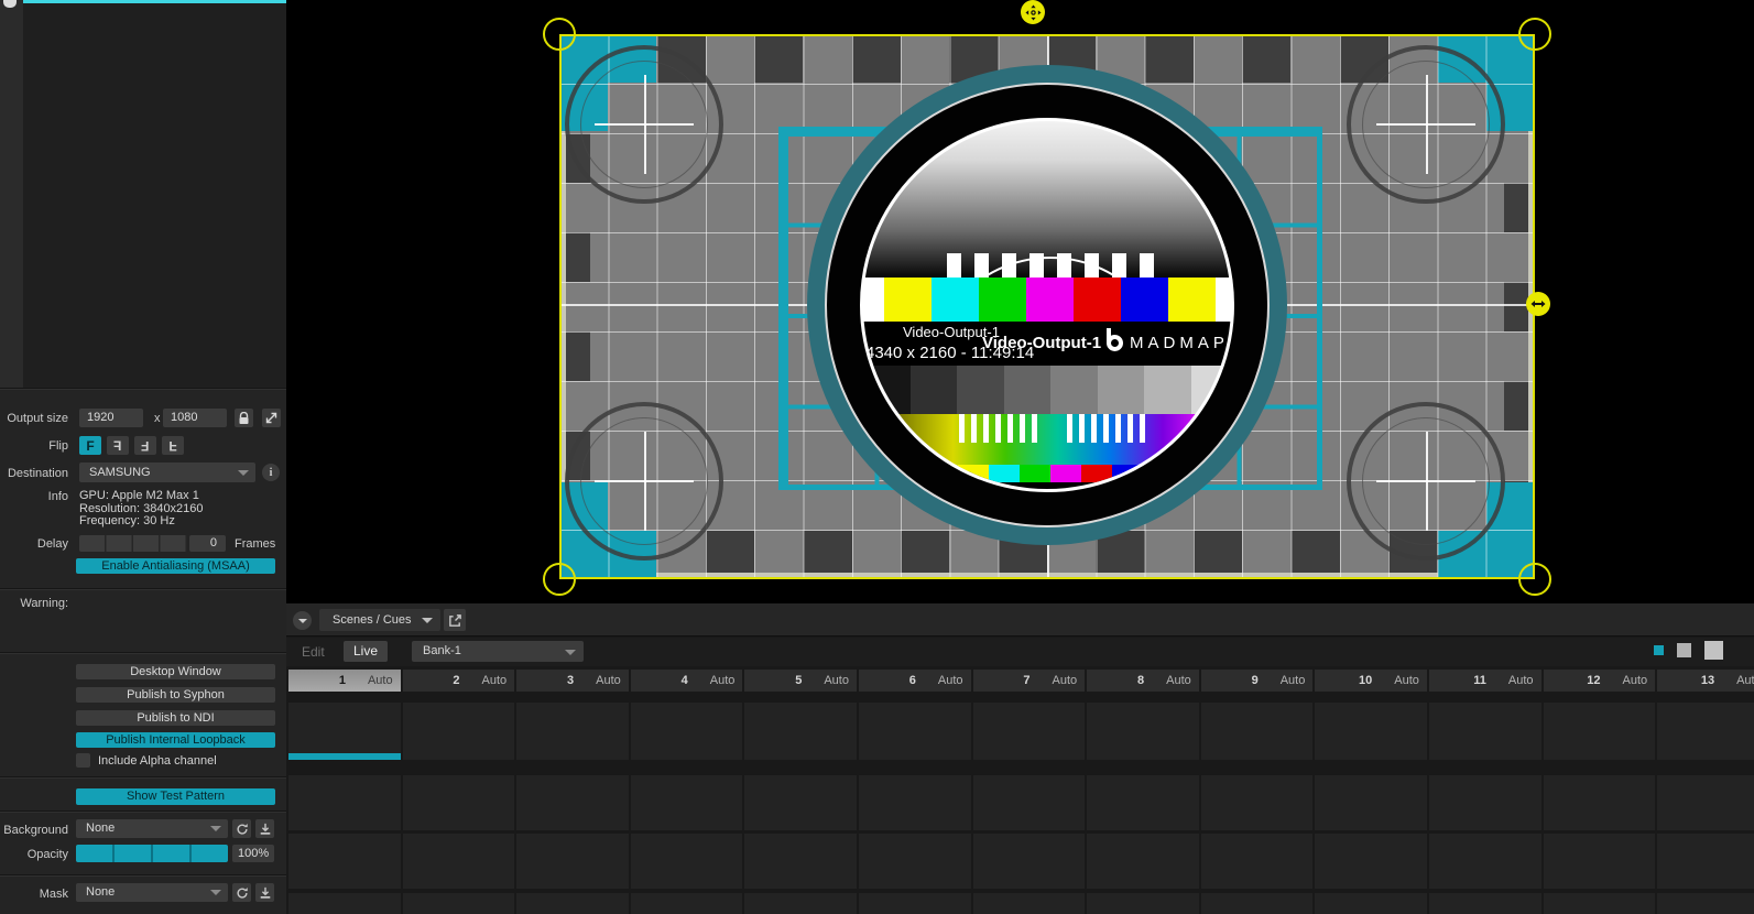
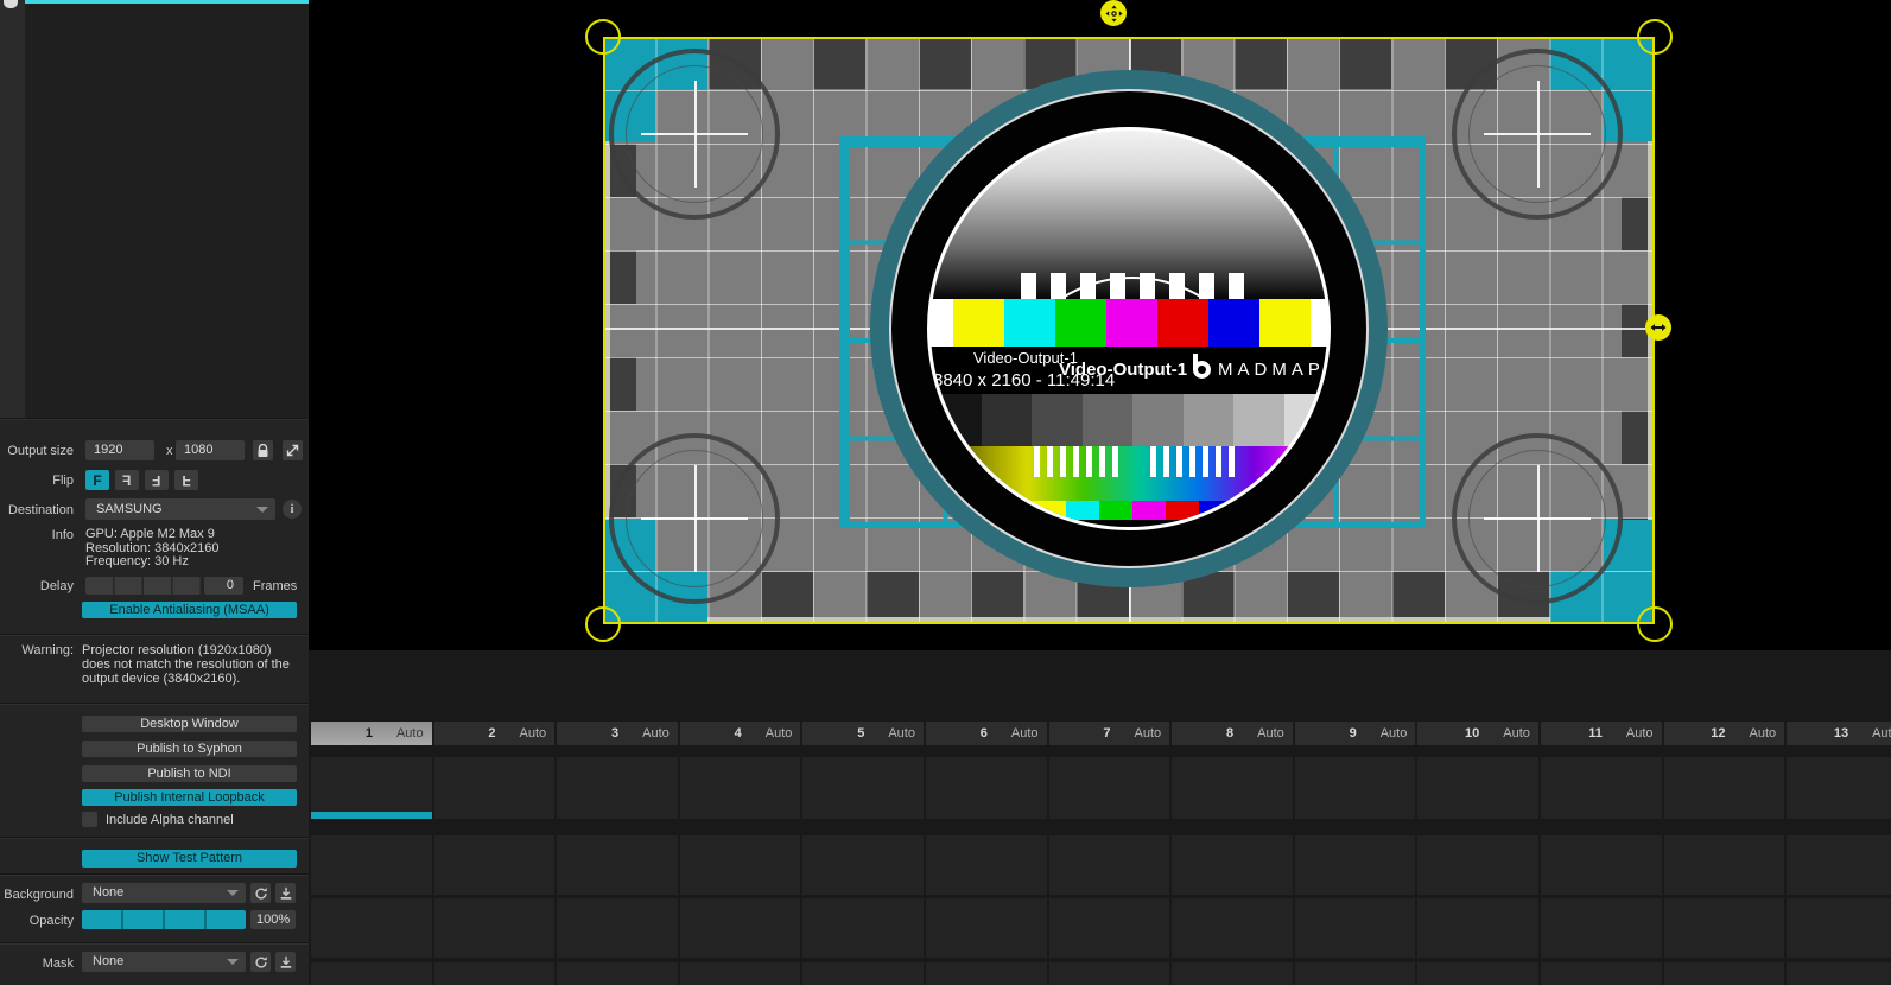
  Output size
  1920
  x
  1080
  Flip
  F
  Destination
  SAMSUNG
  i
  Info
- GPU: Apple M2 Max 1
+ GPU: Apple M2 Max 9
  Resolution: 3840x2160
  Frequency: 30 Hz
  Delay
  0
  Frames
  Enable Antialiasing (MSAA)
  Warning:
+ Projector resolution (1920x1080) does not match the resolution of the output device (3840x2160).
  Desktop Window
  Publish to Syphon
  Publish to NDI
  Publish Internal Loopback
  Include Alpha channel
  Show Test Pattern
  Background
  None
  Opacity
  100%
  Mask
  None
  Video-Output-1
- 4340 x 2160 - 11:49:14
+ 3840 x 2160 - 11:49:14
  Video-Output-1
- Scenes / Cues
- Edit
- Live
- Bank-1
  1
  Auto
  2
  Auto
  3
  Auto
  4
  Auto
  5
  Auto
  6
  Auto
  7
  Auto
  8
  Auto
  9
  Auto
  10
  Auto
  11
  Auto
  12
  Auto
  13
  Aut
